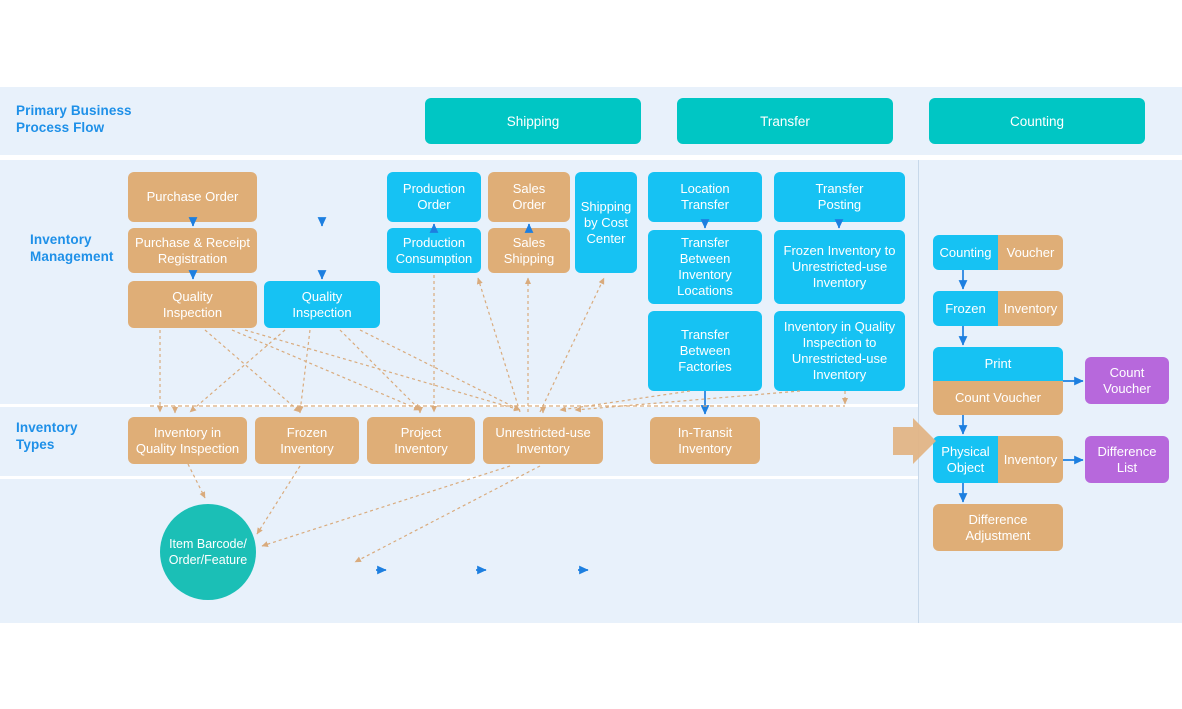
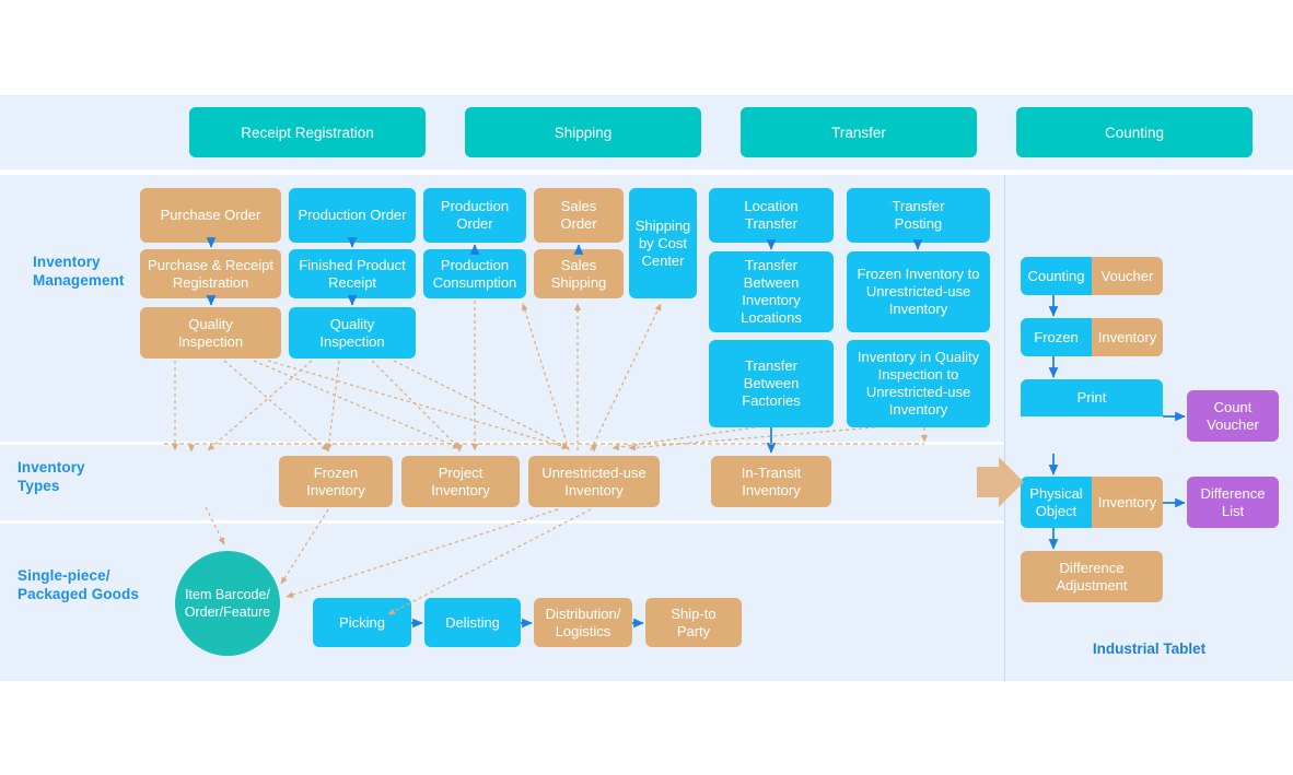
- Primary Business
- Process Flow
  Inventory
  Management
  Inventory
  Types
+ Single-piece/
+ Packaged Goods
+ Receipt Registration
  Shipping
  Transfer
  Counting
  Purchase Order
  Purchase & Receipt
  Registration
  Quality
  Inspection
+ Production Order
+ Finished Product
+ Receipt
  Quality
  Inspection
  Production
  Order
  Production
  Consumption
  Sales
  Order
  Sales
  Shipping
  Shipping
  by Cost
  Center
  Location
  Transfer
  Transfer
  Between Inventory
  Locations
  Transfer
  Between
  Factories
  Transfer
  Posting
  Frozen Inventory to
  Unrestricted-use
  Inventory
  Inventory in Quality
  Inspection to
  Unrestricted-use
  Inventory
- Inventory in
- Quality Inspection
  Frozen
  Inventory
  Project
  Inventory
  Unrestricted-use
  Inventory
  In-Transit
  Inventory
  Item Barcode/
  Order/Feature
+ Picking
+ Delisting
+ Distribution/
+ Logistics
+ Ship-to
+ Party
  Counting
  Voucher
  Frozen
  Inventory
  Print
- Count Voucher
  Physical
  Object
  Inventory
  Difference
  Adjustment
  Count
  Voucher
  Difference
  List
+ Industrial Tablet
